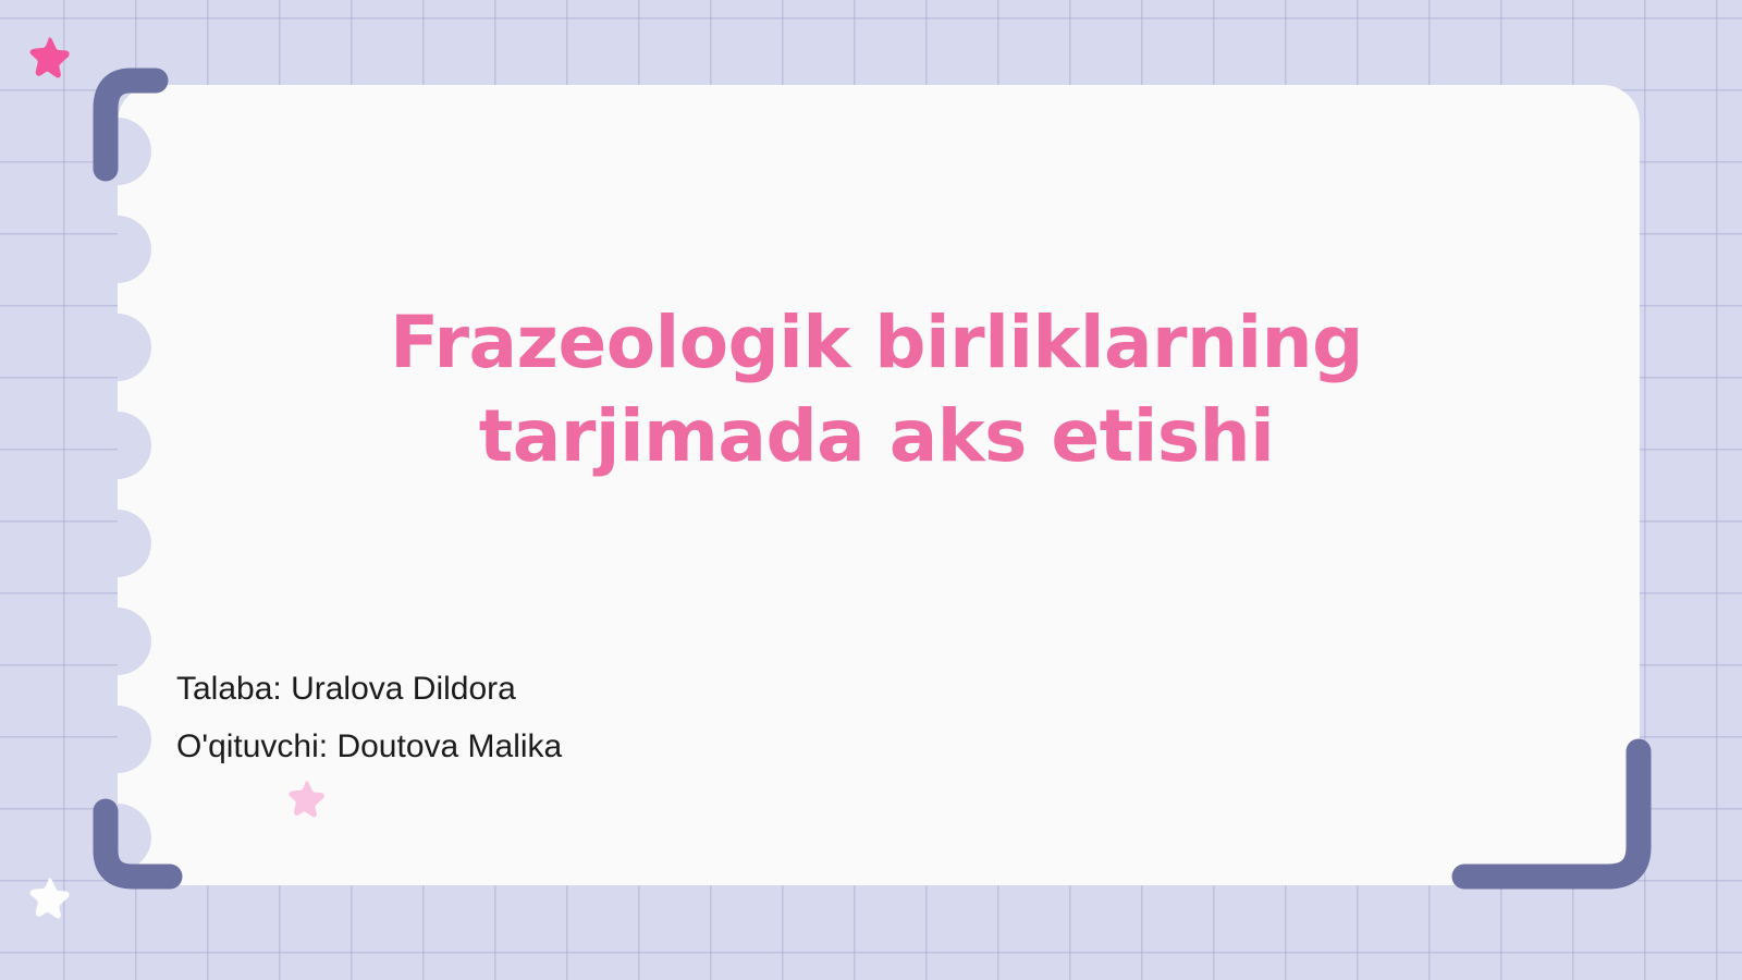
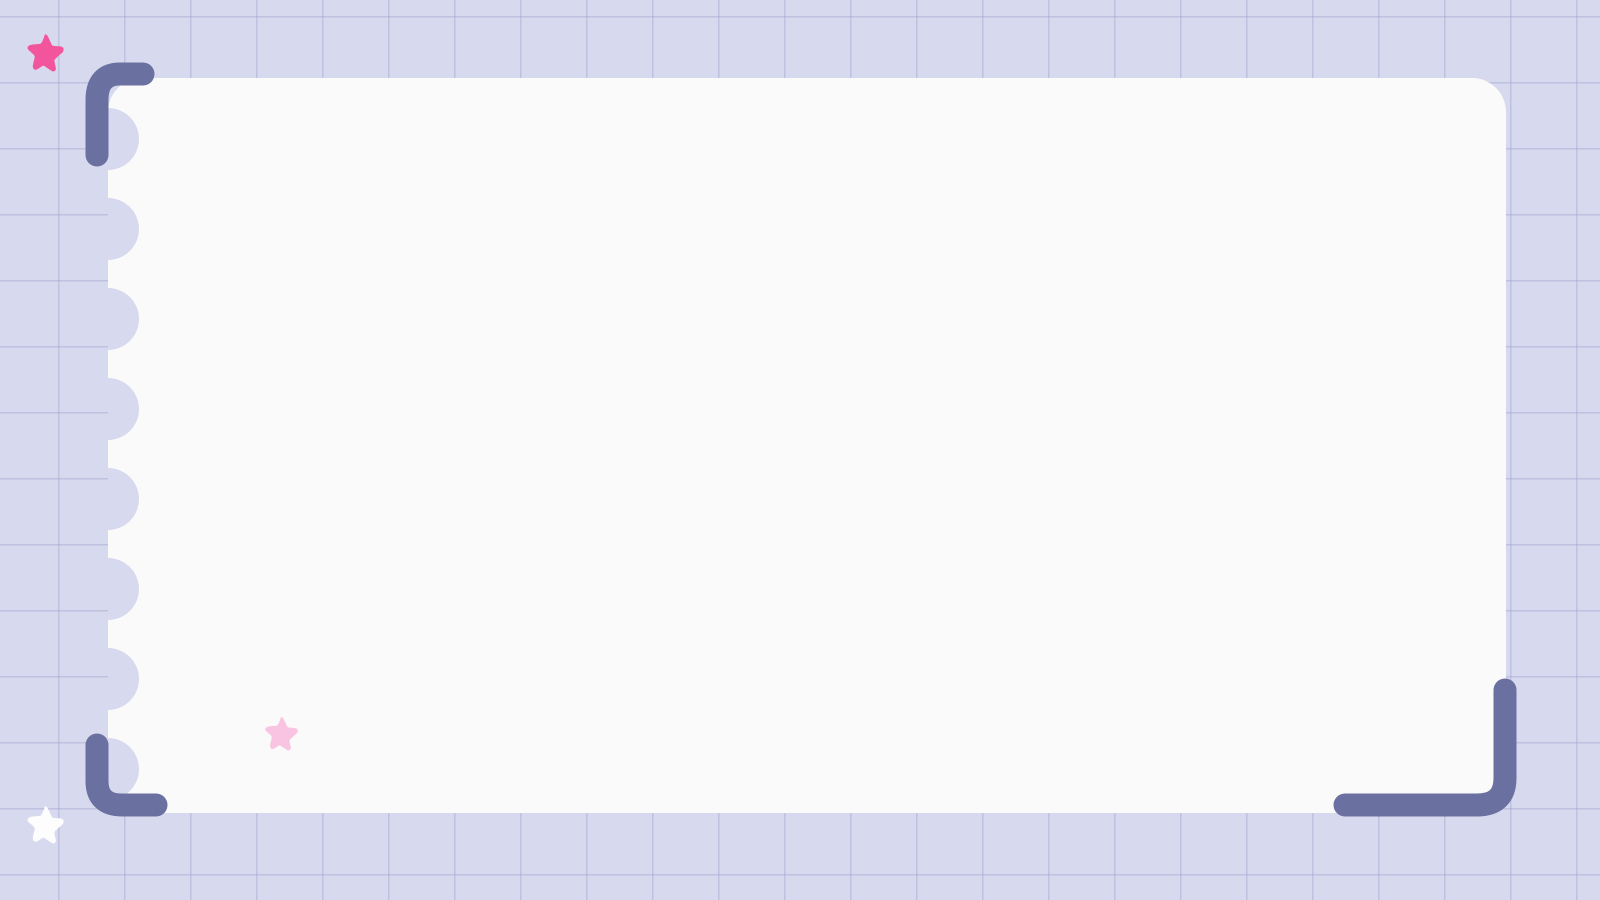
- Frazeologik birliklarning
- tarjimada aks etishi
- Talaba: Uralova Dildora
- O'qituvchi: Doutova Malika
